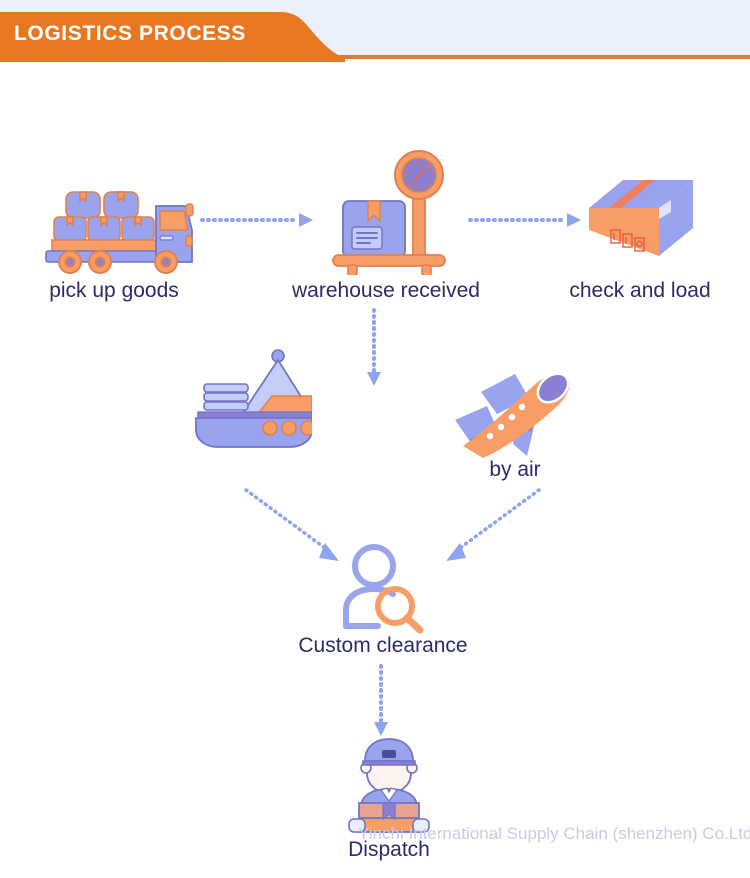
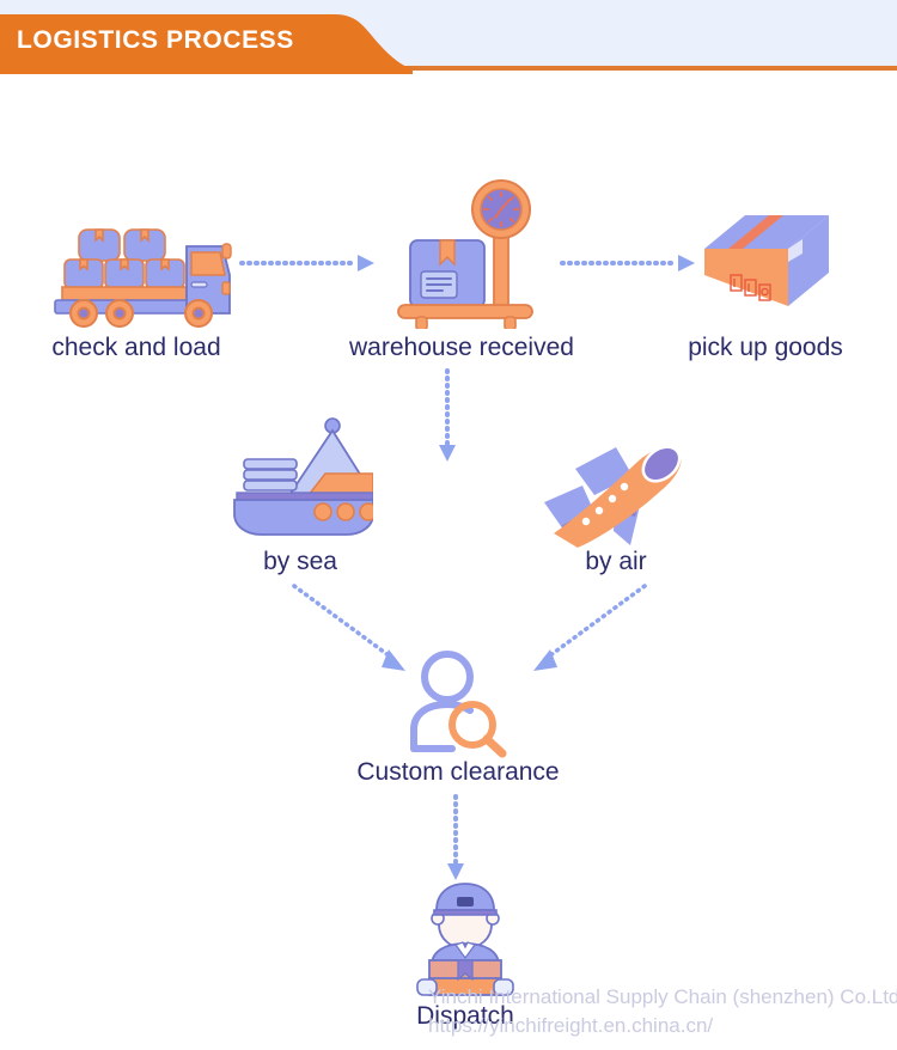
  LOGISTICS PROCESS
- pick up goods
+ check and load
  warehouse received
- check and load
+ pick up goods
+ by sea
  by air
  Custom clearance
  Dispatch
  Yinchi International Supply Chain (shenzhen) Co.Ltd
+ https://yinchifreight.en.china.cn/
